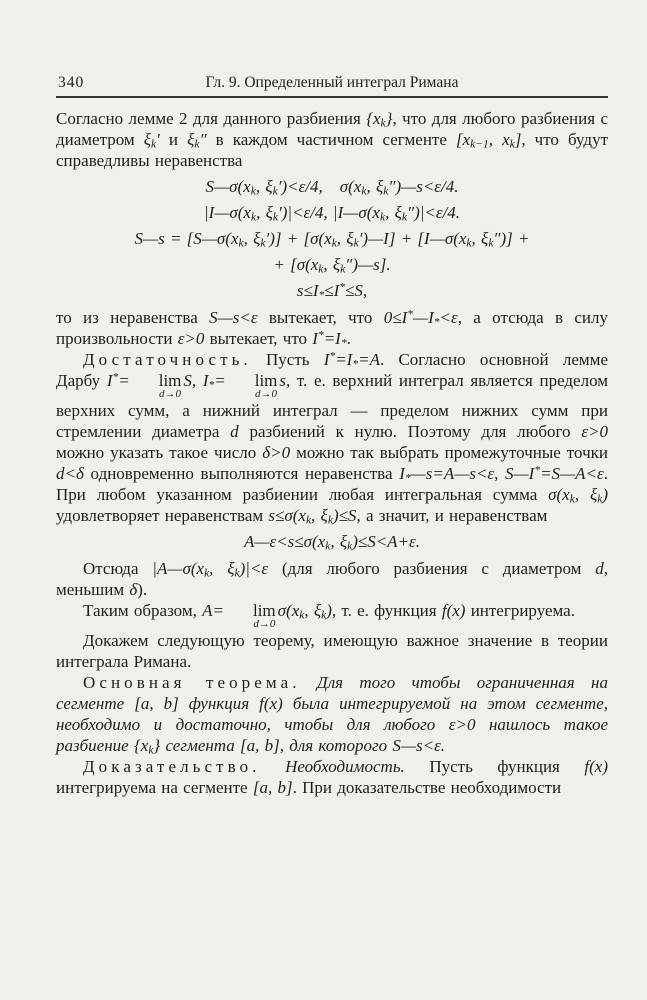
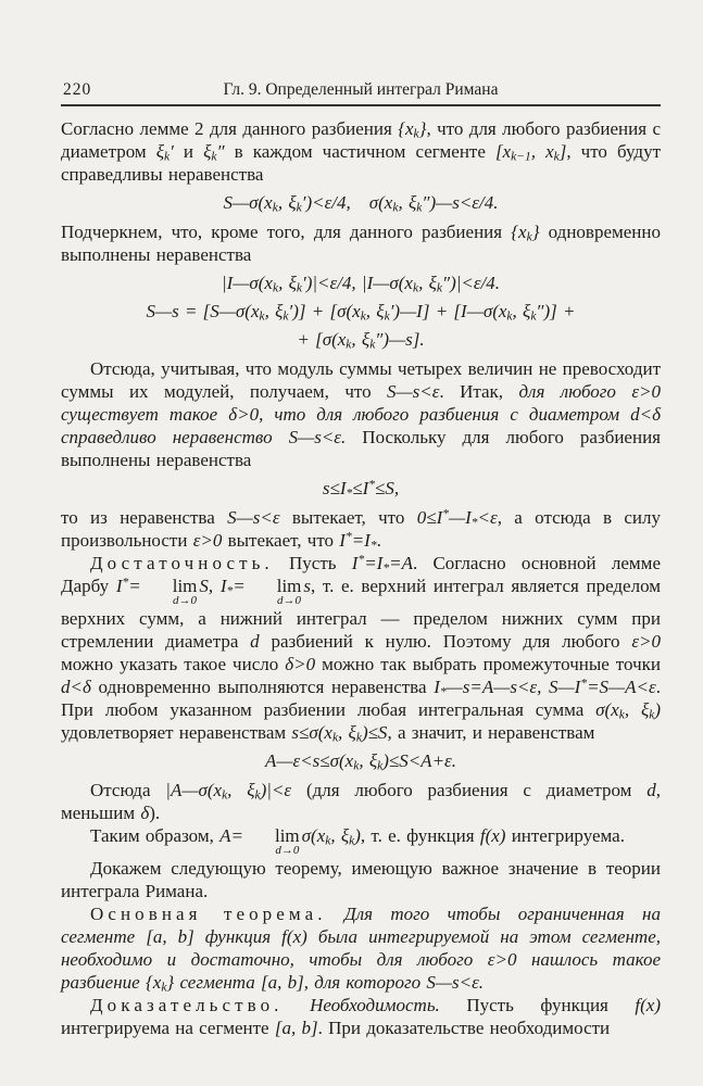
- 340
+ 220
  Гл. 9. Определенный интеграл Римана
  Согласно лемме 2 для данного разбиения {xk}, что для любого разбиения с диаметром ξk′ и ξk″ в каждом частичном сегменте [xk−1, xk], что будут справедливы неравенства
  S—σ(xk, ξk′)<ε/4, σ(xk, ξk″)—s<ε/4.
+ Подчеркнем, что, кроме того, для данного разбиения {xk} одновременно выполнены неравенства
  |I—σ(xk, ξk′)|<ε/4, |I—σ(xk, ξk″)|<ε/4.
  S—s = [S—σ(xk, ξk′)] + [σ(xk, ξk′)—I] + [I—σ(xk, ξk″)] +
  + [σ(xk, ξk″)—s].
+ Отсюда, учитывая, что модуль суммы четырех величин не превосходит суммы их модулей, получаем, что S—s<ε. Итак, для любого ε>0 существует такое δ>0, что для любого разбиения с диаметром d<δ справедливо неравенство S—s<ε. Поскольку для любого разбиения выполнены неравенства
  s≤I*≤I*≤S,
  то из неравенства S—s<ε вытекает, что 0≤I*—I*<ε, а отсюда в силу произвольности ε>0 вытекает, что I*=I*.
  Достаточность. Пусть I*=I*=A. Согласно основной лемме Дарбу I*=
  lim
  d→0
  S, I*=
  lim
  d→0
  s, т. е. верхний интеграл является пределом верхних сумм, а нижний интеграл — пределом нижних сумм при стремлении диаметра d разбиений к нулю. Поэтому для любого ε>0 можно указать такое число δ>0 можно так выбрать промежуточные точки d<δ одновременно выполняются неравенства I*—s=A—s<ε, S—I*=S—A<ε. При любом указанном разбиении любая интегральная сумма σ(xk, ξk) удовлетворяет неравенствам s≤σ(xk, ξk)≤S, а значит, и неравенствам
  A—ε<s≤σ(xk, ξk)≤S<A+ε.
  Отсюда |A—σ(xk, ξk)|<ε (для любого разбиения с диаметром d, меньшим δ).
  Таким образом, A=
  lim
  d→0
  σ(xk, ξk), т. е. функция f(x) интегрируема.
  Докажем следующую теорему, имеющую важное значение в теории интеграла Римана.
  Основная теорема. Для того чтобы ограниченная на сегменте [a, b] функция f(x) была интегрируемой на этом сегменте, необходимо и достаточно, чтобы для любого ε>0 нашлось такое разбиение {xk} сегмента [a, b], для которого S—s<ε.
  Доказательство. Необходимость. Пусть функция f(x) интегрируема на сегменте [a, b]. При доказательстве необходимости
